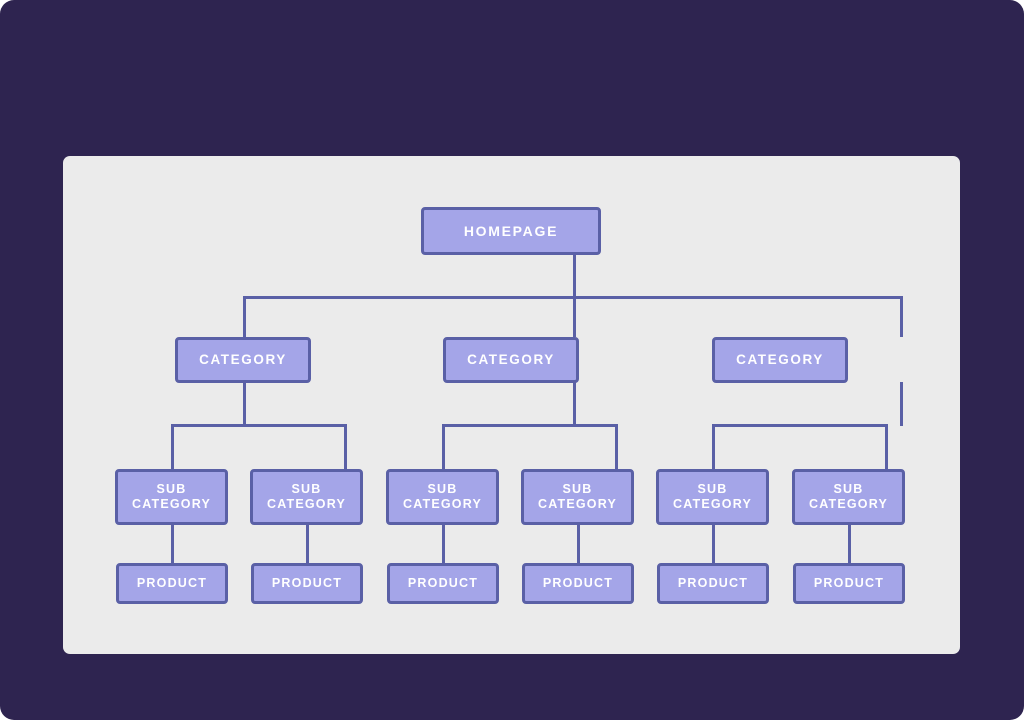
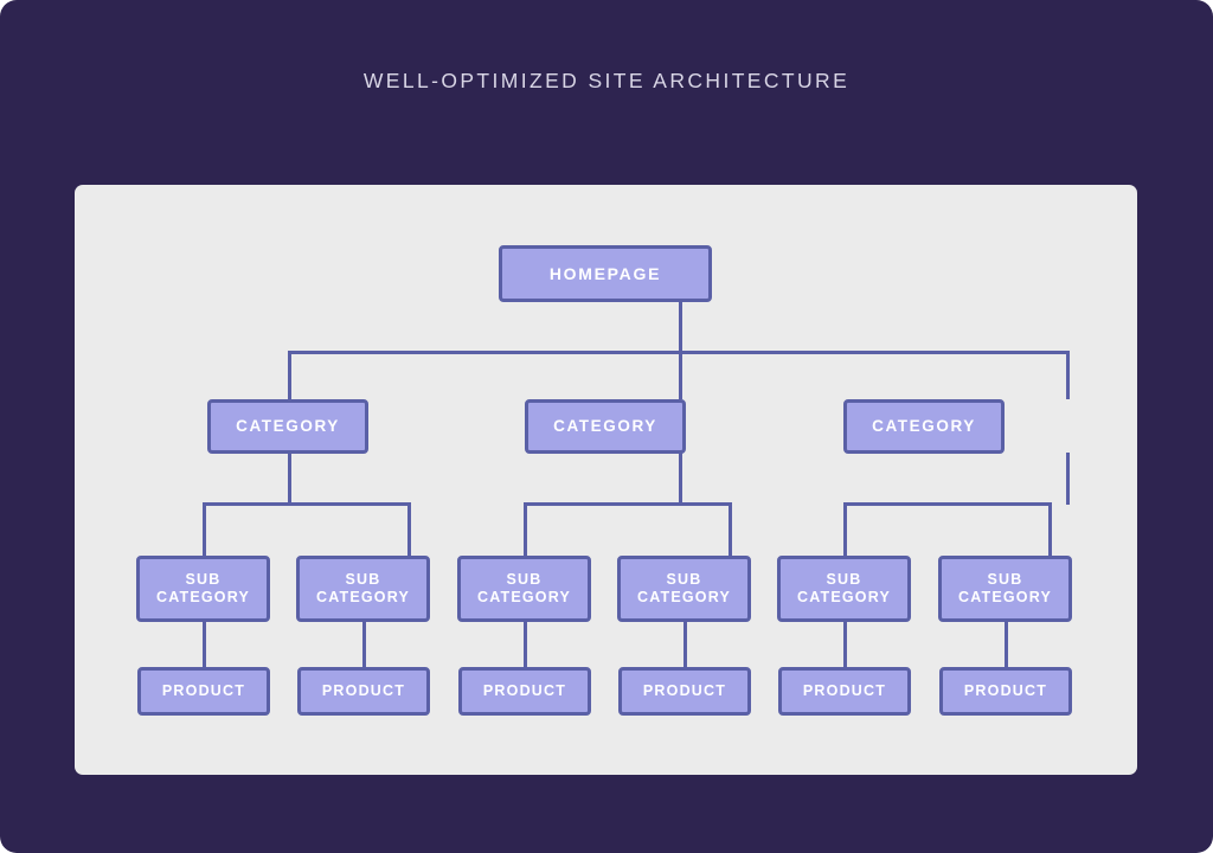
+ WELL-OPTIMIZED SITE ARCHITECTURE
  HOMEPAGE
  CATEGORY
  CATEGORY
  CATEGORY
  SUB
  CATEGORY
  SUB
  CATEGORY
  SUB
  CATEGORY
  SUB
  CATEGORY
  SUB
  CATEGORY
  SUB
  CATEGORY
  PRODUCT
  PRODUCT
  PRODUCT
  PRODUCT
  PRODUCT
  PRODUCT
